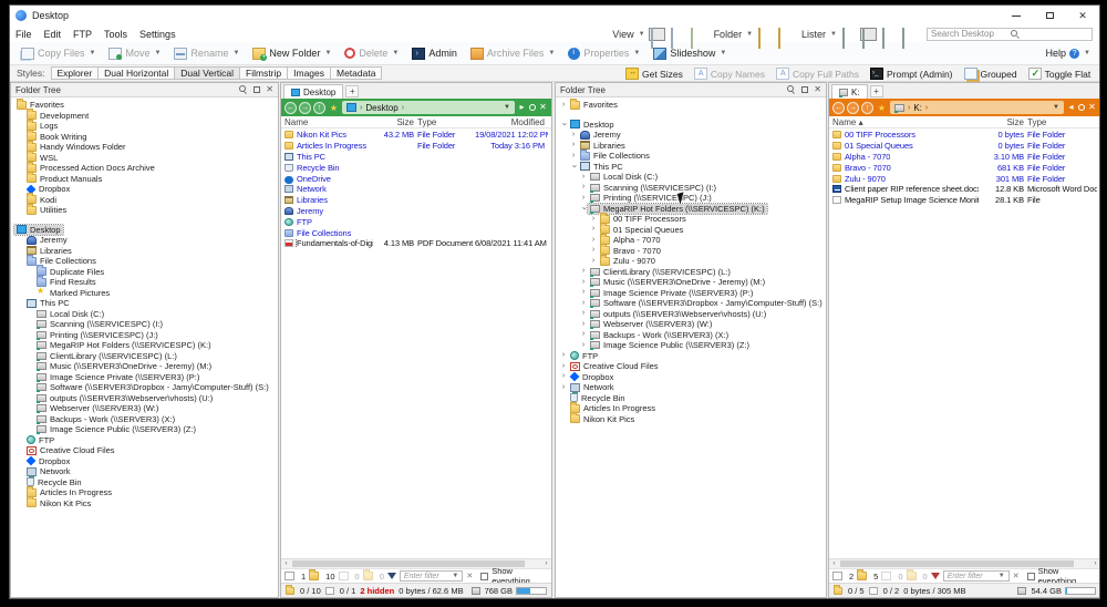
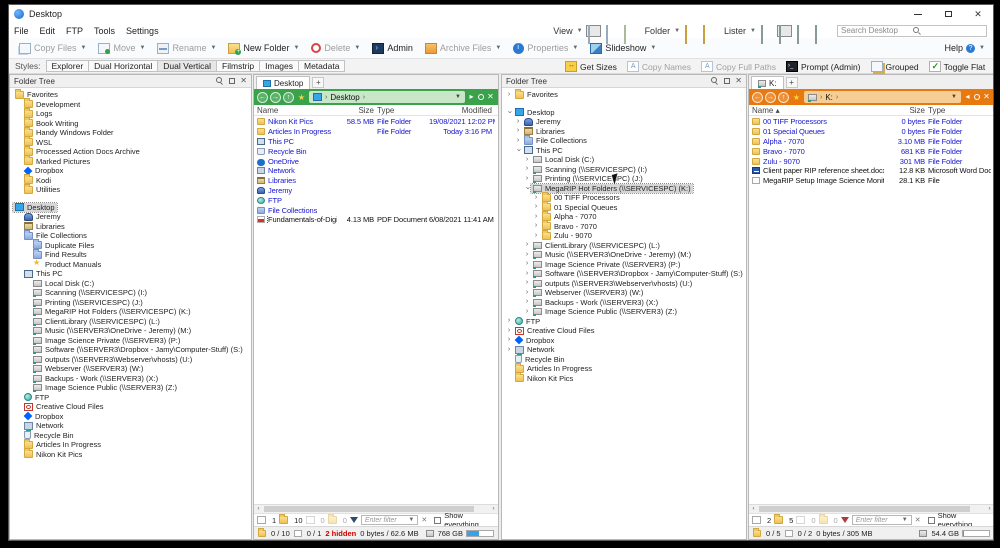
  Desktop
  ✕
  File
  Edit
  FTP
  Tools
  Settings
  View
  Folder
  Lister
  Search Desktop
  Copy Files
  Move
  Rename
  New Folder
  Delete
  Admin
  Archive Files
  Properties
  Slideshow
  Help
  Styles:
  Explorer
  Dual Horizontal
  Dual Vertical
  Filmstrip
  Images
  Metadata
  Get Sizes
  Copy Names
  Copy Full Paths
  Prompt (Admin)
  Grouped
  Toggle Flat
  Folder Tree
  ✕
  Favorites
  Development
  Logs
  Book Writing
  Handy Windows Folder
  WSL
  Processed Action Docs Archive
- Product Manuals
+ Marked Pictures
  Dropbox
  Kodi
  Utilities
  Desktop
  Jeremy
  Libraries
  File Collections
  Duplicate Files
  Find Results
- Marked Pictures
+ Product Manuals
  This PC
  Local Disk (C:)
  Scanning (\\SERVICESPC) (I:)
  Printing (\\SERVICESPC) (J:)
  MegaRIP Hot Folders (\\SERVICESPC) (K:)
  ClientLibrary (\\SERVICESPC) (L:)
  Music (\\SERVER3\OneDrive - Jeremy) (M:)
  Image Science Private (\\SERVER3) (P:)
  Software (\\SERVER3\Dropbox - Jamy\Computer-Stuff) (S:)
  outputs (\\SERVER3\Webserver\vhosts) (U:)
  Webserver (\\SERVER3) (W:)
  Backups - Work (\\SERVER3) (X:)
  Image Science Public (\\SERVER3) (Z:)
  FTP
  Creative Cloud Files
  Dropbox
  Network
  Recycle Bin
  Articles In Progress
  Nikon Kit Pics
  Desktop
  +
  ★
  Desktop
  ▸
  ✕
  Name
  Size
  Type
  Modified
  Nikon Kit Pics
- 43.2 MB
+ 58.5 MB
  File Folder
  19/08/2021 12:02 P
  Articles In Progress
  File Folder
  Today 3:16 PM
  This PC
  Recycle Bin
  OneDrive
  Network
  Libraries
  Jeremy
  FTP
  File Collections
  Fundamentals-of-Digi
  4.13 MB
  PDF Document
  6/08/2021 11:41 AM
  1
  10
  0
  0
  Show everything
  0 / 10
  0 / 1
  2 hidden
  0 bytes / 62.6 MB
  768 GB
  Folder Tree
  ✕
  Favorites
  Desktop
  Jeremy
  Libraries
  File Collections
  This PC
  Local Disk (C:)
  Scanning (\\SERVICESPC) (I:)
  Printing (\\SERVICESPC) (J:)
  MegaRIP Hot Folders (\\SERVICESPC) (K:)
  00 TIFF Processors
  01 Special Queues
  Alpha - 7070
  Bravo - 7070
  Zulu - 9070
  ClientLibrary (\\SERVICESPC) (L:)
  Music (\\SERVER3\OneDrive - Jeremy) (M:)
  Image Science Private (\\SERVER3) (P:)
  Software (\\SERVER3\Dropbox - Jamy\Computer-Stuff) (S:)
  outputs (\\SERVER3\Webserver\vhosts) (U:)
  Webserver (\\SERVER3) (W:)
  Backups - Work (\\SERVER3) (X:)
  Image Science Public (\\SERVER3) (Z:)
  FTP
  Creative Cloud Files
  Dropbox
  Network
  Recycle Bin
  Articles In Progress
  Nikon Kit Pics
  K:
  +
  ★
  K:
  ◂
  ✕
  Name ▴
  Size
  Type
  00 TIFF Processors
  0 bytes
  File Folder
  01 Special Queues
  0 bytes
  File Folder
  Alpha - 7070
  3.10 MB
  File Folder
  Bravo - 7070
  681 KB
  File Folder
  Zulu - 9070
  301 MB
  File Folder
  Client paper RIP reference sheet.doc
  12.8 KB
  Microsoft Word Doc
  MegaRIP Setup Image Science Monit
  28.1 KB
  File
  2
  5
  0
  0
  Show everything
  0 / 5
  0 / 2
  0 bytes / 305 MB
  54.4 GB
